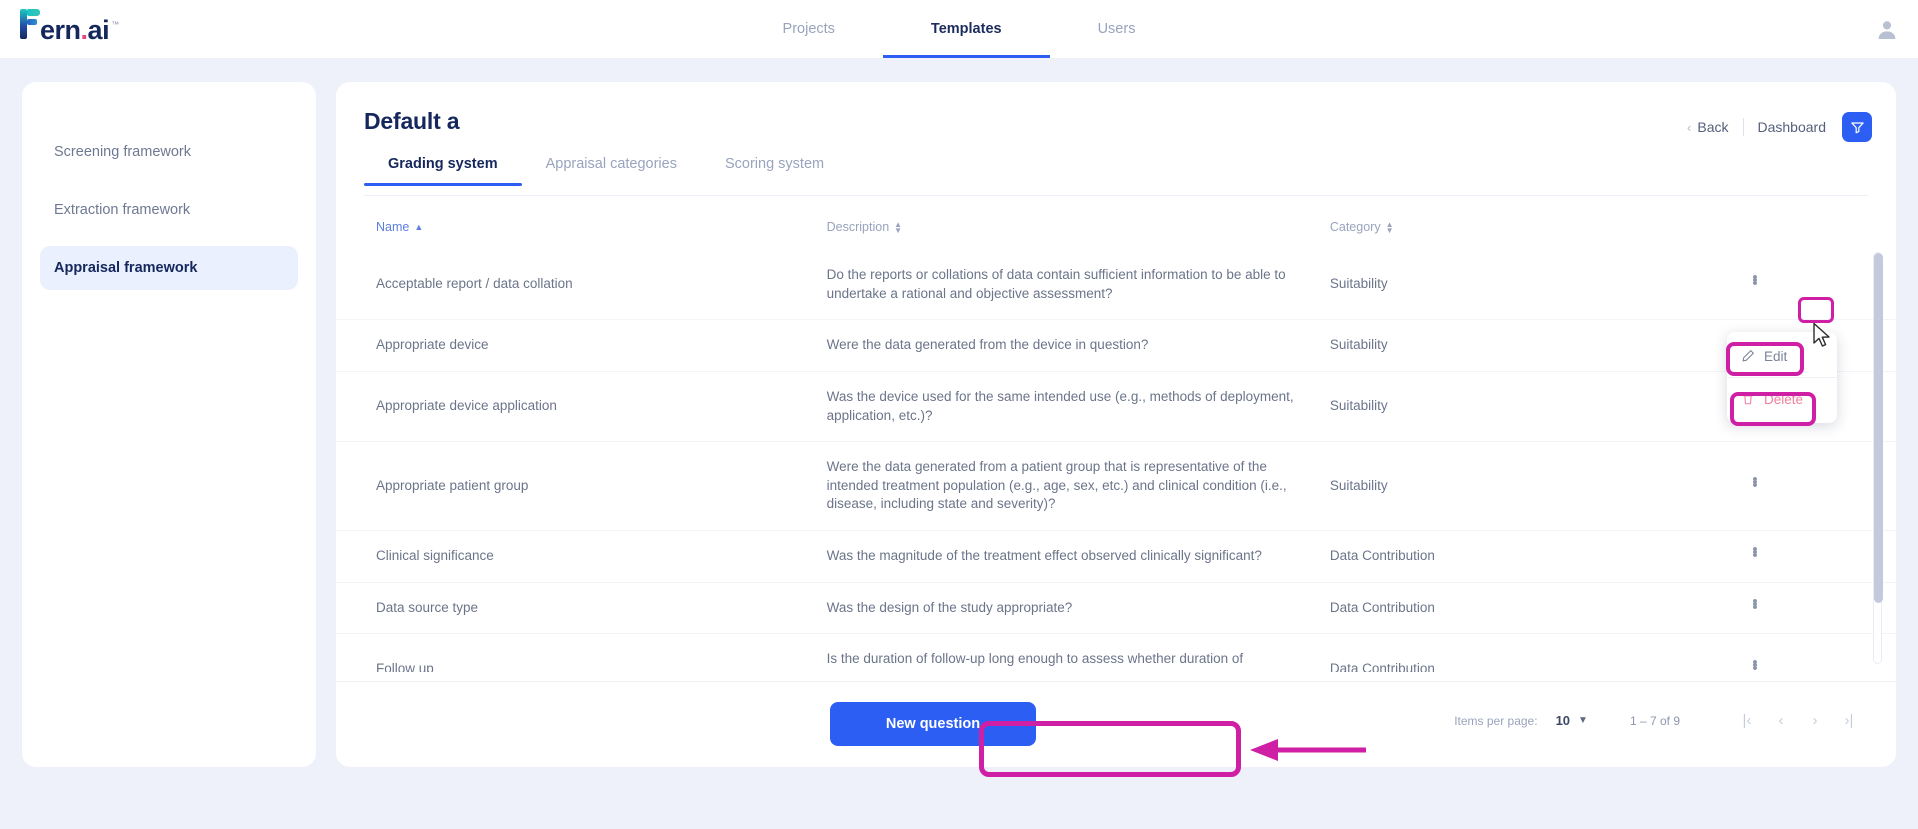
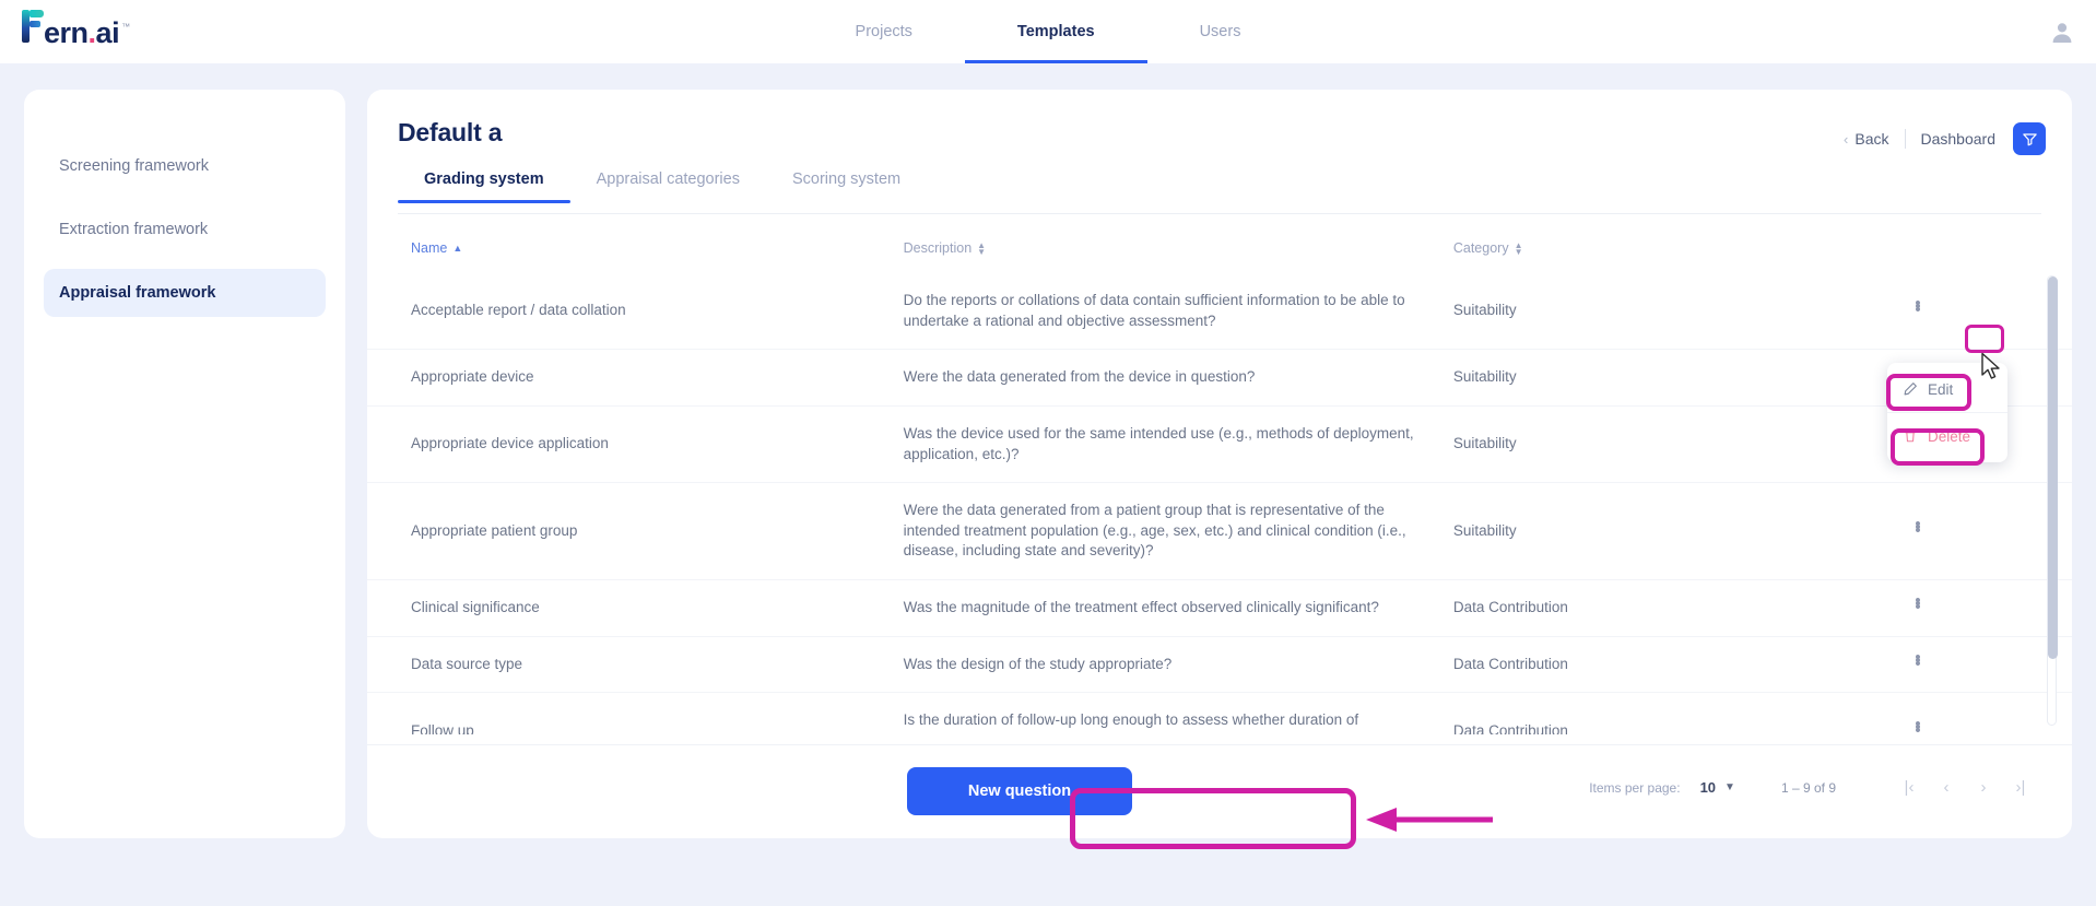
  ern
  .
  ai
  ™
  Projects
  Templates
  Users
  Screening framework
  Extraction framework
  Appraisal framework
  Default a
  ‹
  Back
  Dashboard
  Grading system
  Appraisal categories
  Scoring system
  Name ▲	Description ▲▼	Category ▲▼
  Acceptable report / data collation	Do the reports or collations of data contain sufficient information to be able to undertake a rational and objective assessment?	Suitability	•••
  Appropriate device	Were the data generated from the device in question?	Suitability
  Appropriate device application	Was the device used for the same intended use (e.g., methods of deployment, application, etc.)?	Suitability
  Appropriate patient group	Were the data generated from a patient group that is representative of the intended treatment population (e.g., age, sex, etc.) and clinical condition (i.e., disease, including state and severity)?	Suitability	•••
  Clinical significance	Was the magnitude of the treatment effect observed clinically significant?	Data Contribution	•••
  Data source type	Was the design of the study appropriate?	Data Contribution	•••
  New question
  Items per page:
  10
  ▼
- 1 – 7 of 9
+ 1 – 9 of 9
  |‹
  ‹
  ›
  ›|
  Edit
  Delete
